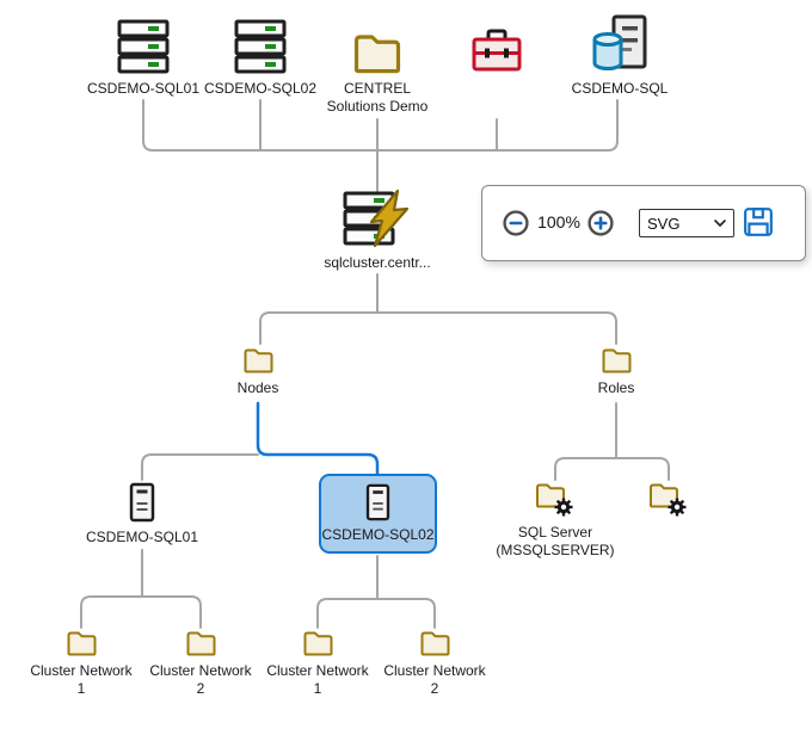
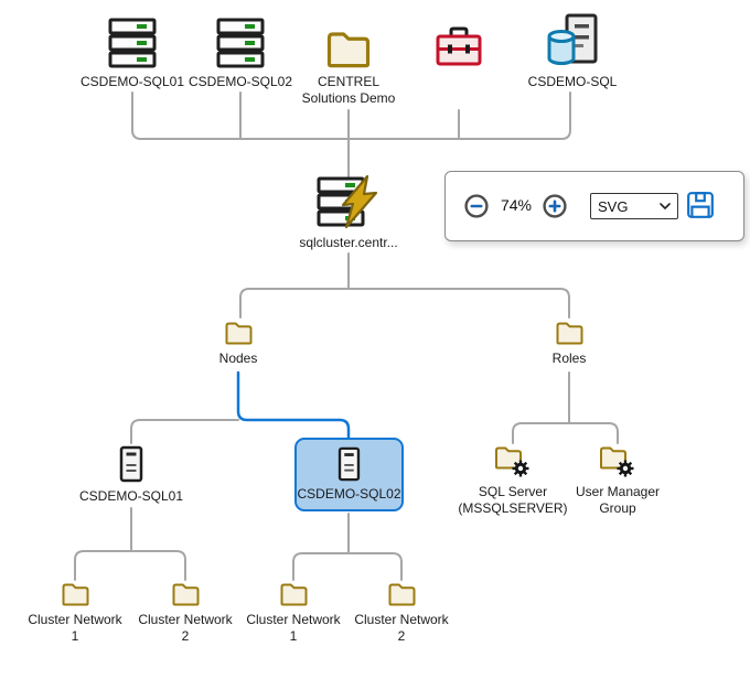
  CSDEMO-SQL01
  CSDEMO-SQL02
  CENTREL
  Solutions Demo
  CSDEMO-SQL
  sqlcluster.centr...
  Nodes
  Roles
  CSDEMO-SQL01
  CSDEMO-SQL02
  SQL Server
  (MSSQLSERVER)
+ User Manager
+ Group
  Cluster Network
  1
  Cluster Network
  2
  Cluster Network
  1
  Cluster Network
  2
- 100%
+ 74%
  SVG
